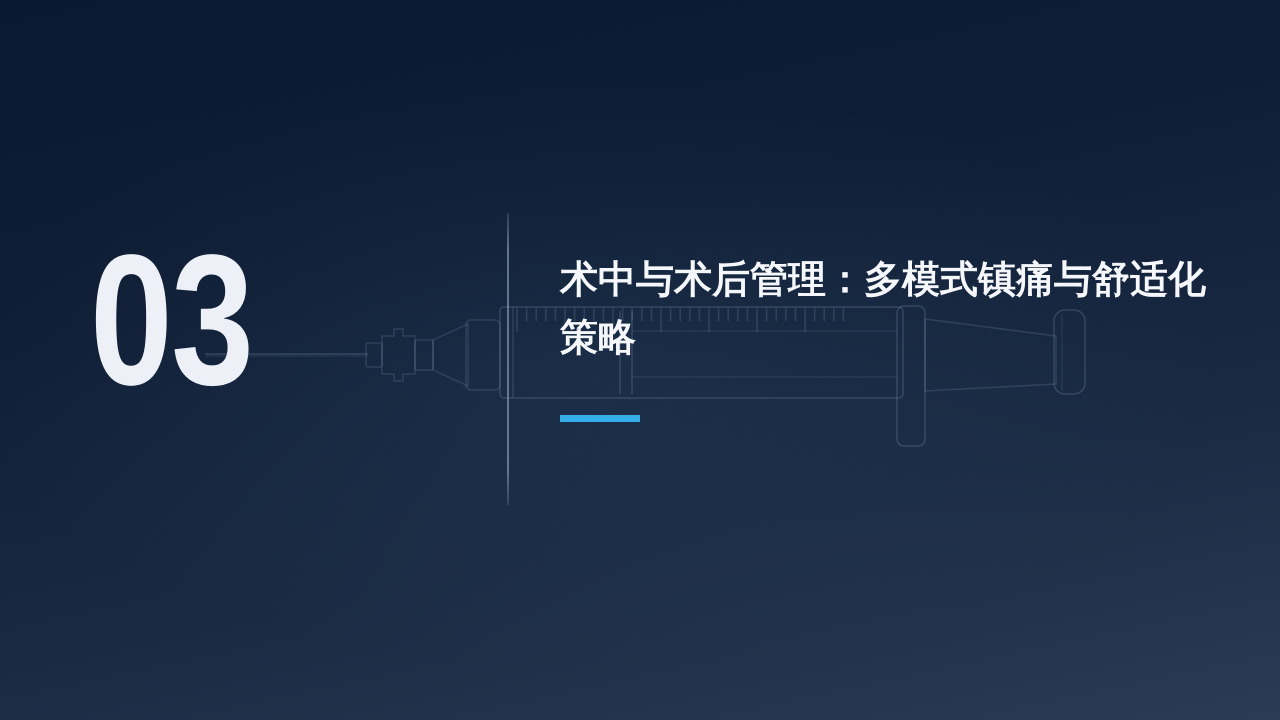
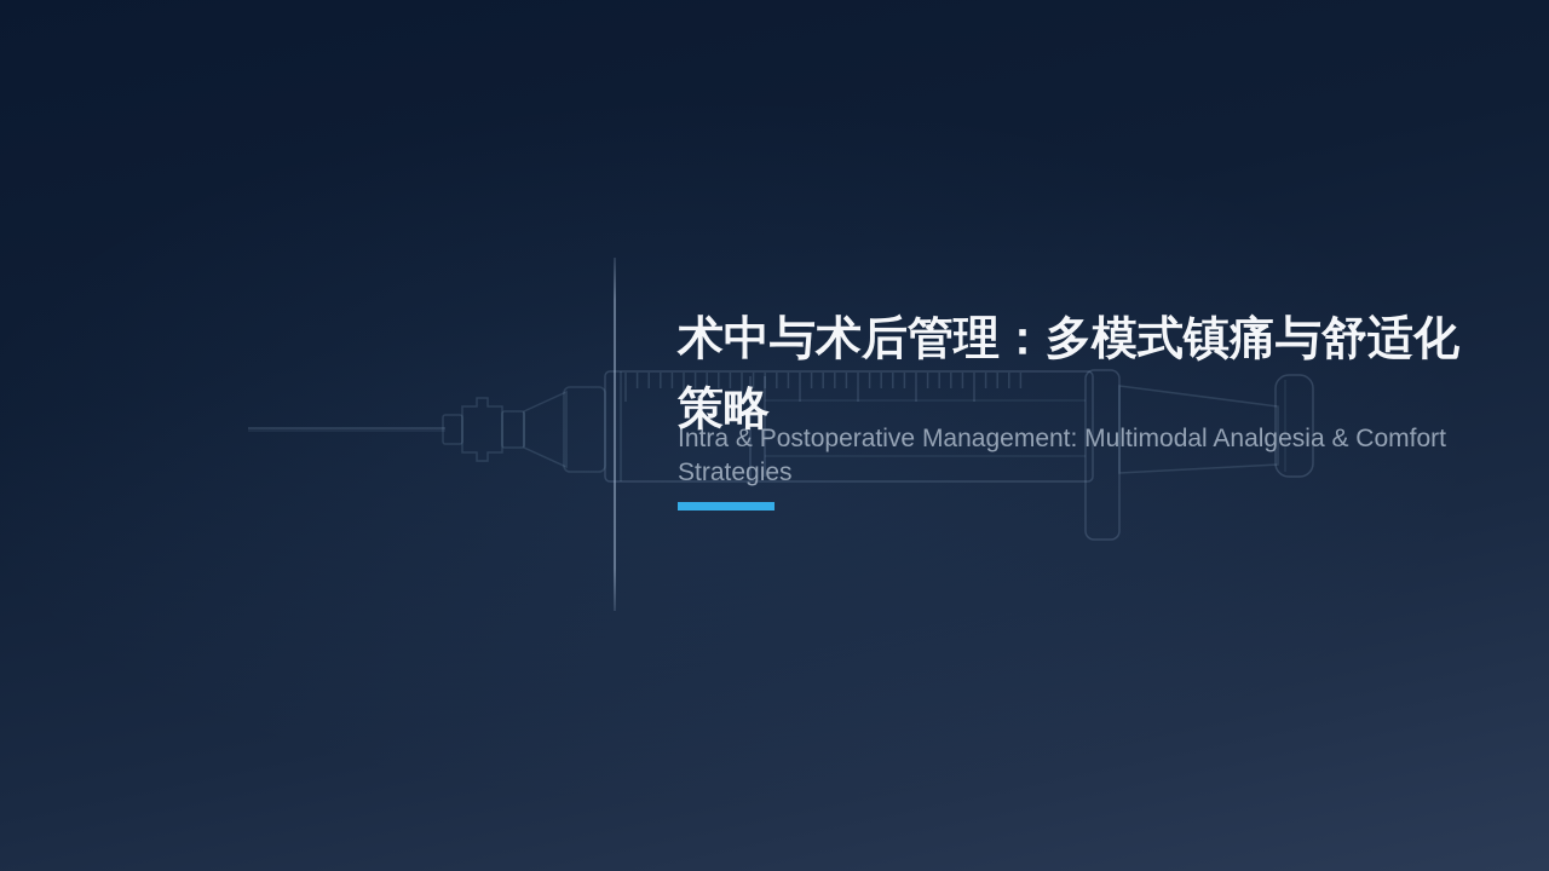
- 03
  术中与术后管理：多模式镇痛与舒适化策略
+ Intra & Postoperative Management: Multimodal Analgesia & Comfort Strategies
